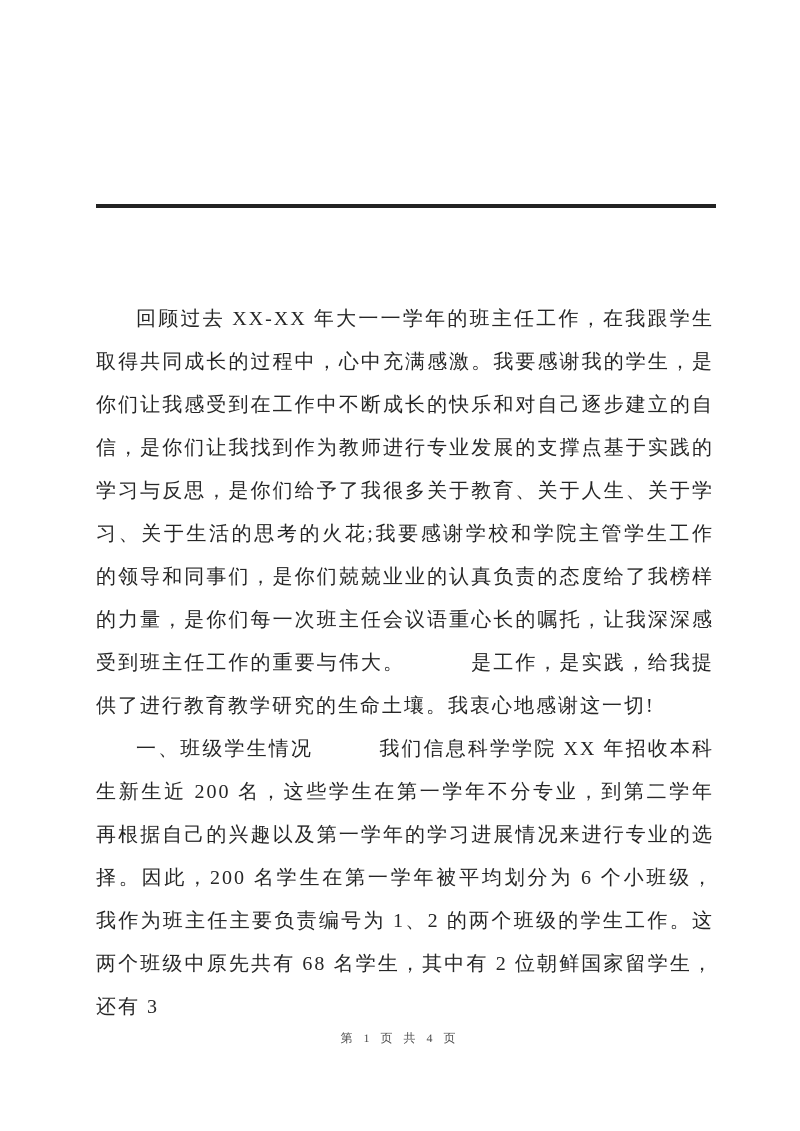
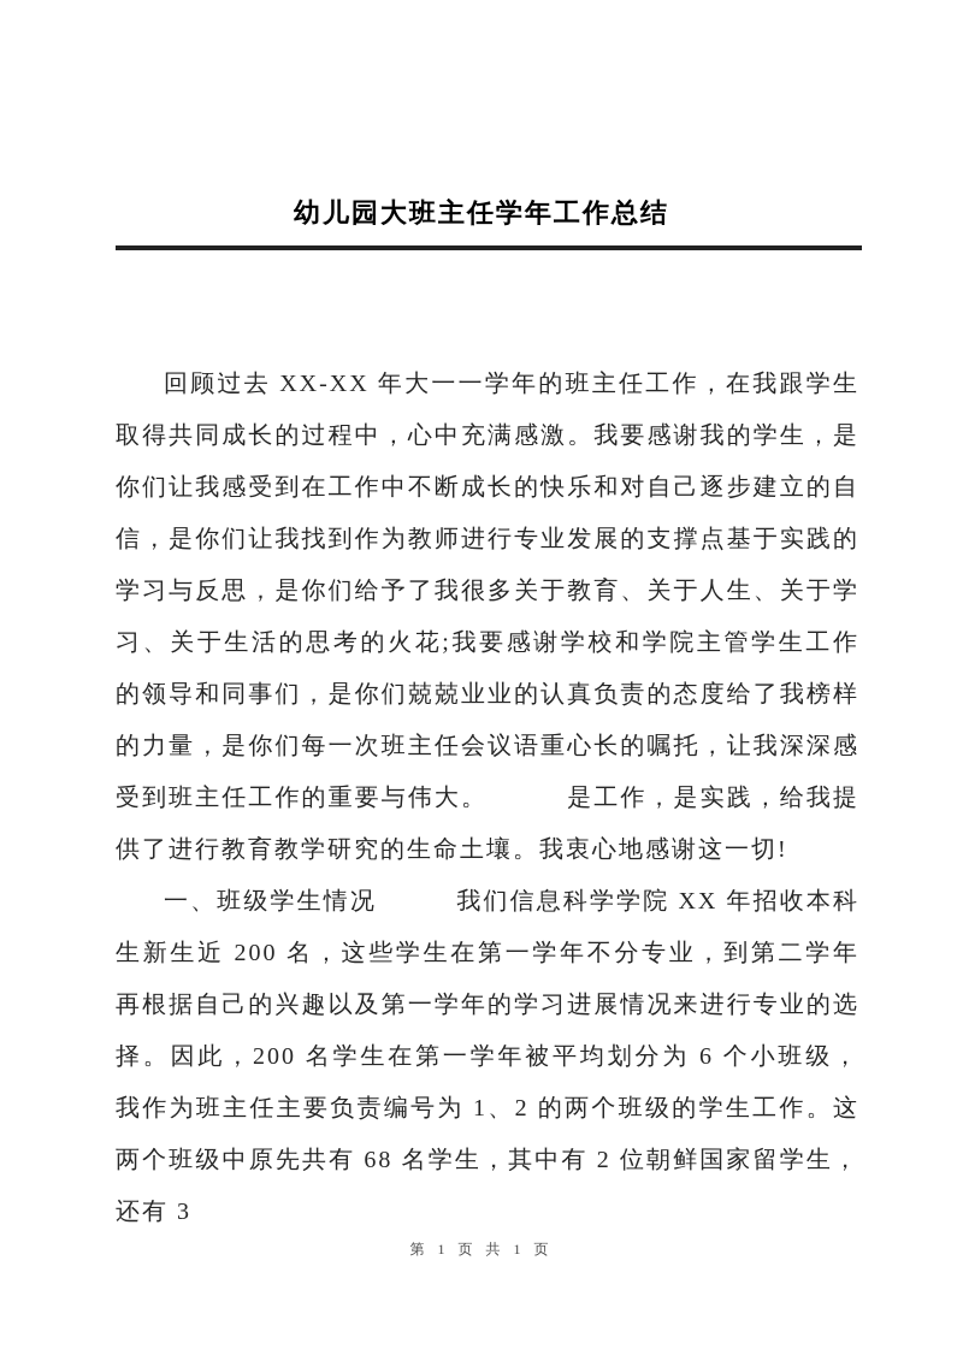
+ 幼儿园大班主任学年工作总结
  回顾过去 XX-XX 年大一一学年的班主任工作，在我跟学生取得共同成长的过程中，心中充满感激。我要感谢我的学生，是你们让我感受到在工作中不断成长的快乐和对自己逐步建立的自信，是你们让我找到作为教师进行专业发展的支撑点基于实践的学习与反思，是你们给予了我很多关于教育、关于人生、关于学习、关于生活的思考的火花;我要感谢学校和学院主管学生工作的领导和同事们，是你们兢兢业业的认真负责的态度给了我榜样的力量，是你们每一次班主任会议语重心长的嘱托，让我深深感受到班主任工作的重要与伟大。 是工作，是实践，给我提供了进行教育教学研究的生命土壤。我衷心地感谢这一切!
  一、班级学生情况 我们信息科学学院 XX 年招收本科生新生近 200 名，这些学生在第一学年不分专业，到第二学年再根据自己的兴趣以及第一学年的学习进展情况来进行专业的选择。因此，200 名学生在第一学年被平均划分为 6 个小班级，我作为班主任主要负责编号为 1、2 的两个班级的学生工作。这两个班级中原先共有 68 名学生，其中有 2 位朝鲜国家留学生，还有 3
- 第 1 页 共 4 页
+ 第 1 页 共 1 页
